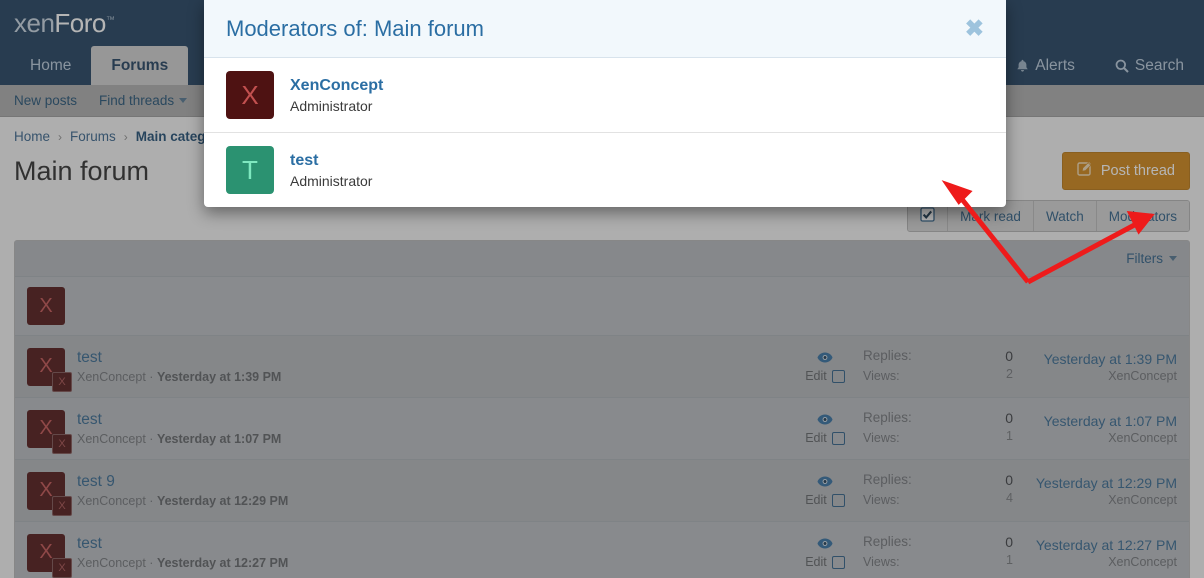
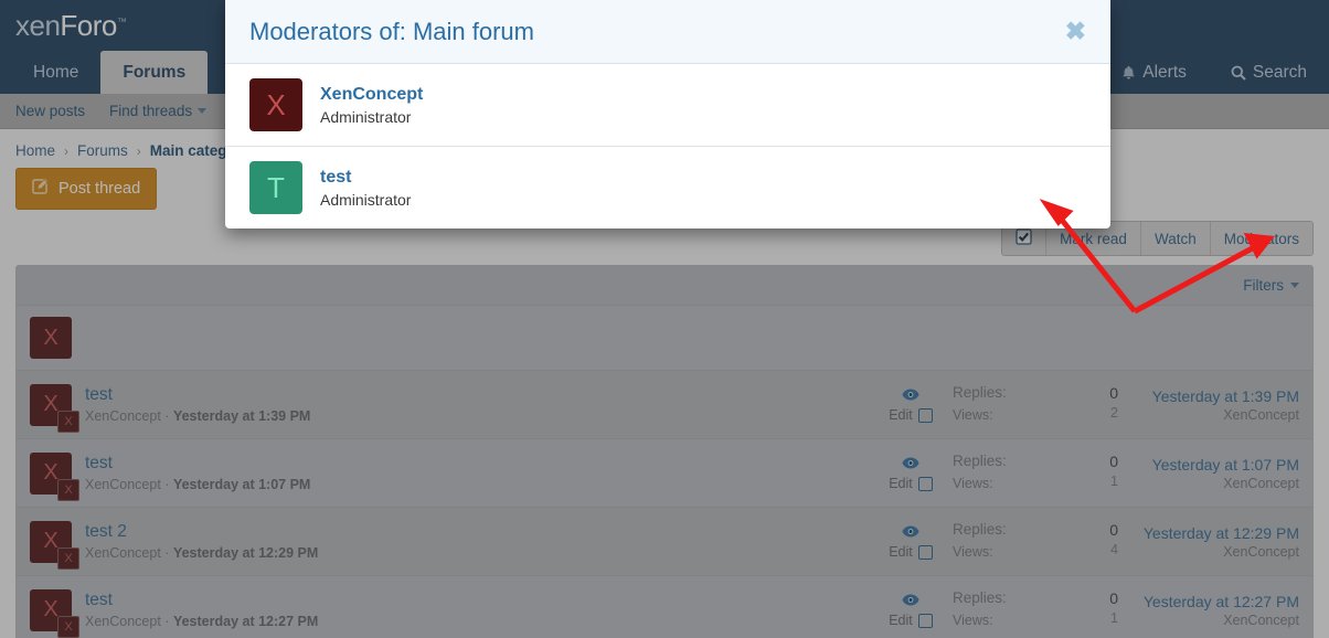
  xenForo™
  Home
  Forums
  Alerts
  Search
  New posts
  Find threads
  Home
  ›
  Forums
  ›
  Main categ
- Main forum
  Post thread
  Mrk read
  Watch
  Filters
  X
  X
  X
  test
  XenConcept · Yesterday at 1:39 PM
  Edit
  Replies:
  Views:
  0
  2
  Yesterday at 1:39 PM
  XenConcept
  X
  X
  test
  XenConcept · Yesterday at 1:07 PM
  Edit
  Replies:
  Views:
  0
  1
  Yesterday at 1:07 PM
  XenConcept
  X
  X
- test 9
+ test 2
  XenConcept · Yesterday at 12:29 PM
  Edit
  Replies:
  Views:
  0
  4
  Yesterday at 12:29 PM
  XenConcept
  X
  X
  test
  XenConcept · Yesterday at 12:27 PM
  Edit
  Replies:
  Views:
  0
  1
  Yesterday at 12:27 PM
  XenConcept
  Moderators of: Main forum
  ✖
  X
  XenConcept
  Administrator
  T
  test
  Administrator
